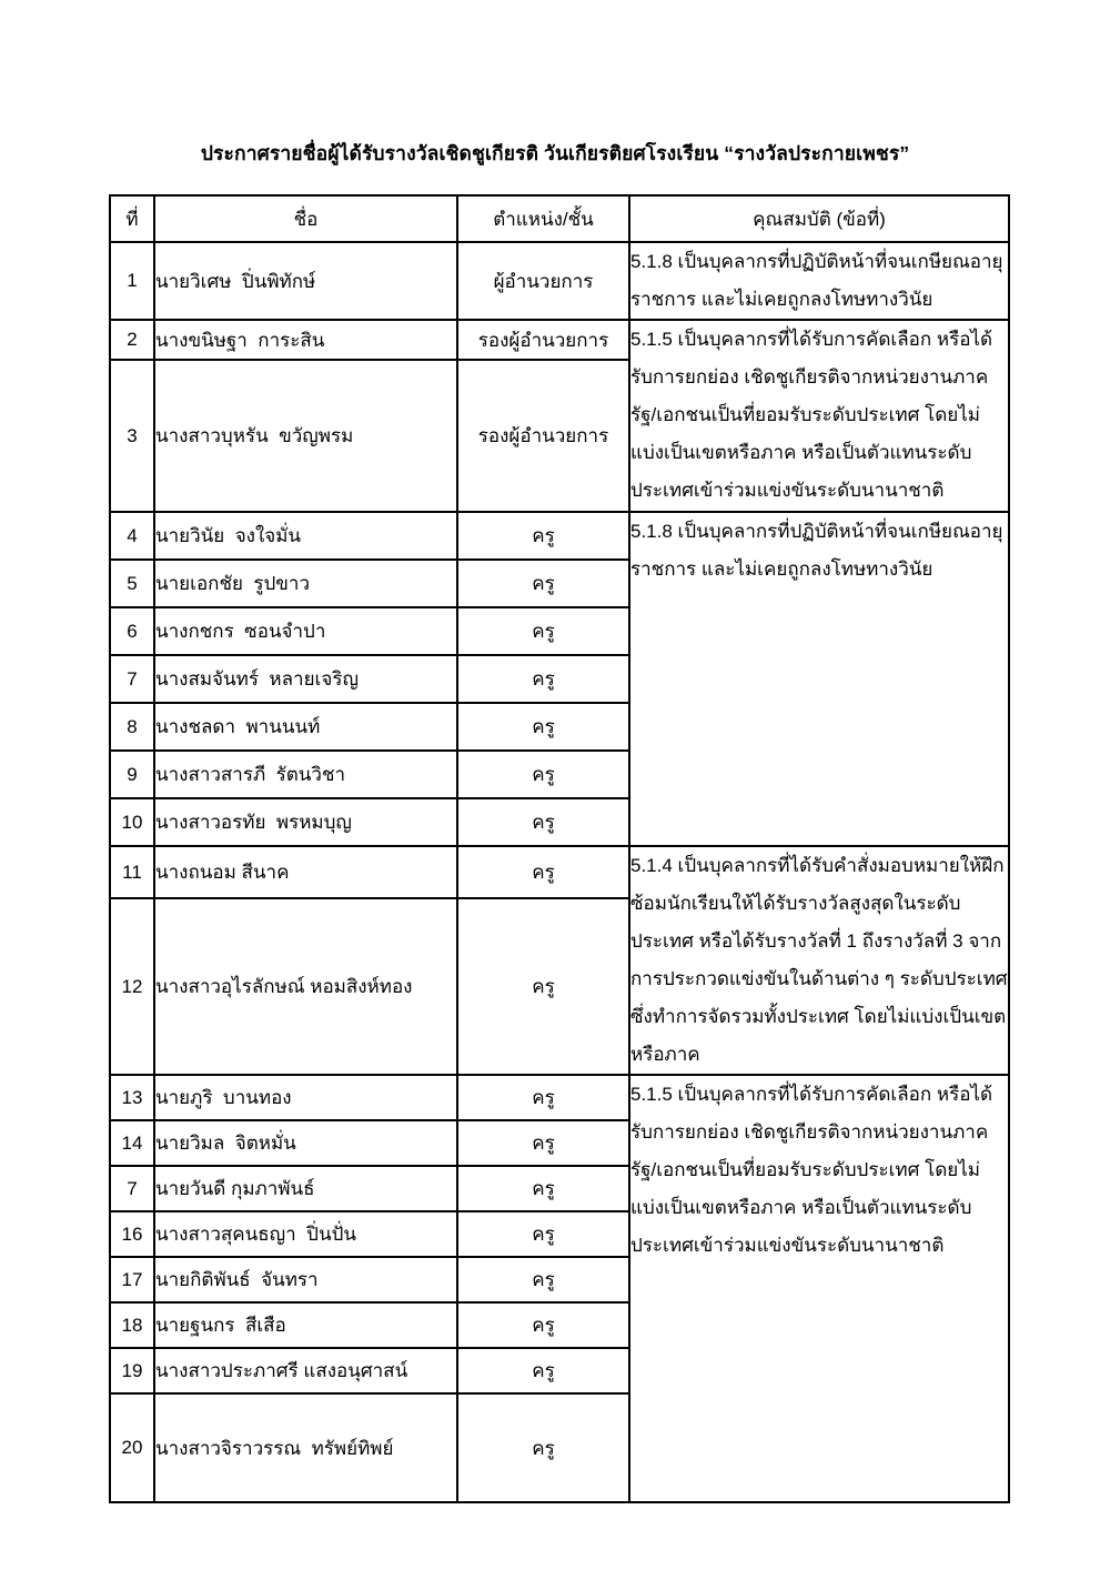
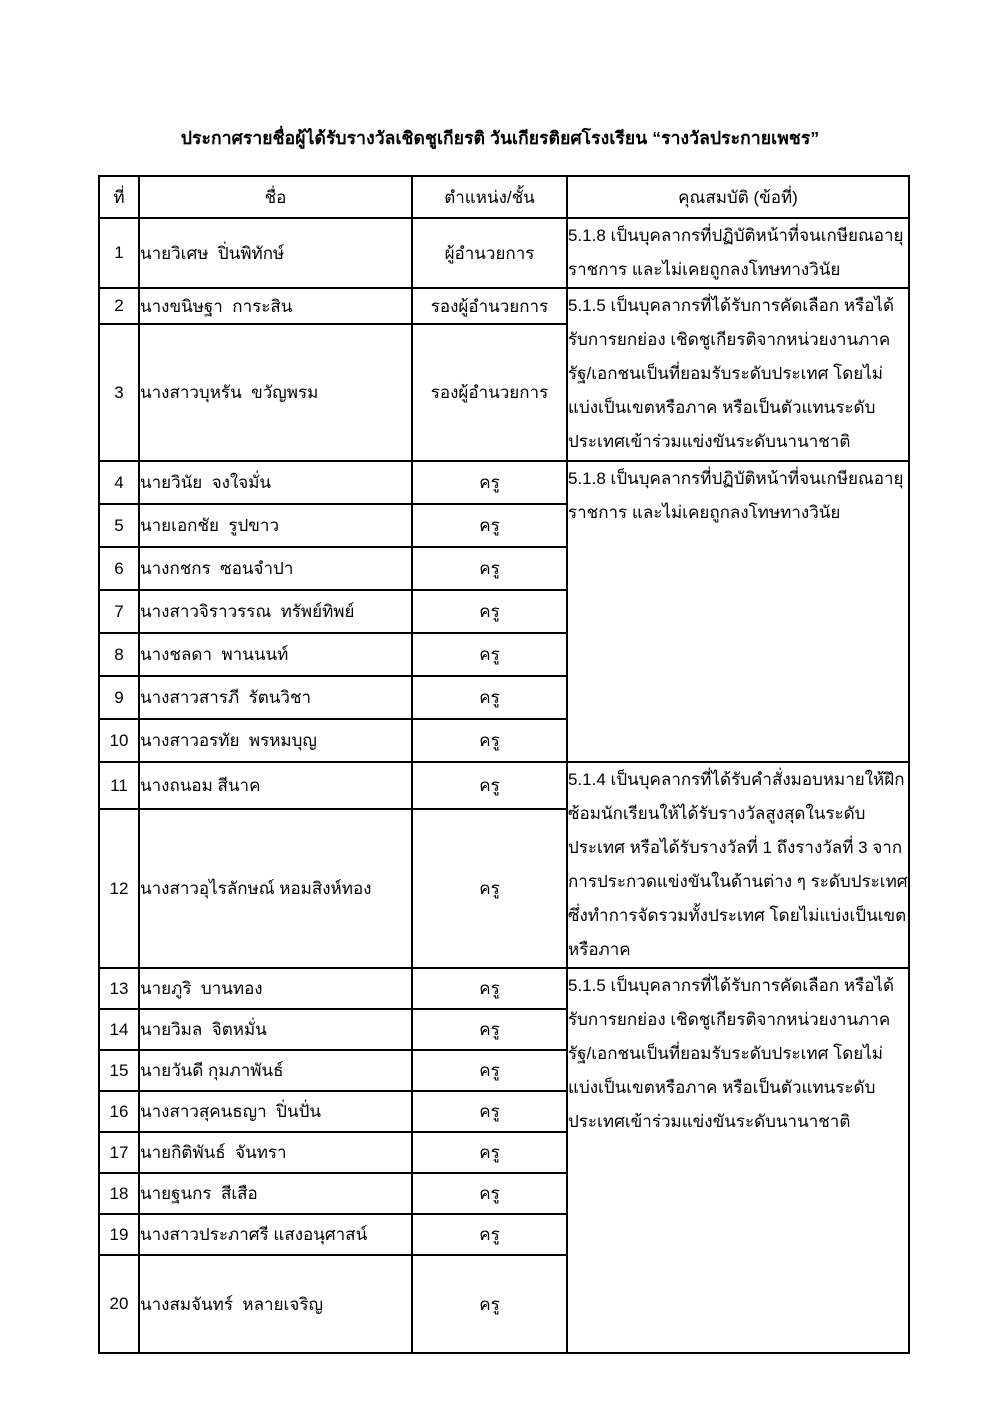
  ประกาศรายชื่อผู้ได้รับรางวัลเชิดชูเกียรติ วันเกียรติยศโรงเรียน “รางวัลประกายเพชร”
  ที่	ชื่อ	ตำแหน่ง/ชั้น	คุณสมบัติ (ข้อที่)
  1	นายวิเศษ ปิ่นพิทักษ์	ผู้อำนวยการ	5.1.8 เป็นบุคลากรที่ปฏิบัติหน้าที่จนเกษียณอายุราชการ และไม่เคยถูกลงโทษทางวินัย
  2	นางขนิษฐา การะสิน	รองผู้อำนวยการ	5.1.5 เป็นบุคลากรที่ได้รับการคัดเลือก หรือได้รับการยกย่อง เชิดชูเกียรติจากหน่วยงานภาครัฐ/เอกชนเป็นที่ยอมรับระดับประเทศ โดยไม่แบ่งเป็นเขตหรือภาค หรือเป็นตัวแทนระดับประเทศเข้าร่วมแข่งขันระดับนานาชาติ
  3	นางสาวบุหรัน ขวัญพรม	รองผู้อำนวยการ
  4	นายวินัย จงใจมั่น	ครู	5.1.8 เป็นบุคลากรที่ปฏิบัติหน้าที่จนเกษียณอายุราชการ และไม่เคยถูกลงโทษทางวินัย
  5	นายเอกชัย รูปขาว	ครู
  6	นางกชกร ซอนจำปา	ครู
- 7	นางสมจันทร์ หลายเจริญ	ครู
+ 7	นางสาวจิราวรรณ ทรัพย์ทิพย์	ครู
  8	นางชลดา พานนนท์	ครู
  9	นางสาวสารภี รัตนวิชา	ครู
  10	นางสาวอรทัย พรหมบุญ	ครู
  11	นางถนอม สีนาค	ครู	5.1.4 เป็นบุคลากรที่ได้รับคำสั่งมอบหมายให้ฝึกซ้อมนักเรียนให้ได้รับรางวัลสูงสุดในระดับประเทศ หรือได้รับรางวัลที่ 1 ถึงรางวัลที่ 3 จากการประกวดแข่งขันในด้านต่าง ๆ ระดับประเทศ ซึ่งทำการจัดรวมทั้งประเทศ โดยไม่แบ่งเป็นเขตหรือภาค
  12	นางสาวอุไรลักษณ์ หอมสิงห์ทอง	ครู
  13	นายภูริ บานทอง	ครู	5.1.5 เป็นบุคลากรที่ได้รับการคัดเลือก หรือได้รับการยกย่อง เชิดชูเกียรติจากหน่วยงานภาครัฐ/เอกชนเป็นที่ยอมรับระดับประเทศ โดยไม่แบ่งเป็นเขตหรือภาค หรือเป็นตัวแทนระดับประเทศเข้าร่วมแข่งขันระดับนานาชาติ
  14	นายวิมล จิตหมั่น	ครู
- 7	นายวันดี กุมภาพันธ์	ครู
+ 15	นายวันดี กุมภาพันธ์	ครู
  16	นางสาวสุคนธญา ปิ่นปั่น	ครู
  17	นายกิติพันธ์ จันทรา	ครู
  18	นายฐนกร สีเสือ	ครู
  19	นางสาวประภาศรี แสงอนุศาสน์	ครู
- 20	นางสาวจิราวรรณ ทรัพย์ทิพย์	ครู
+ 20	นางสมจันทร์ หลายเจริญ	ครู
